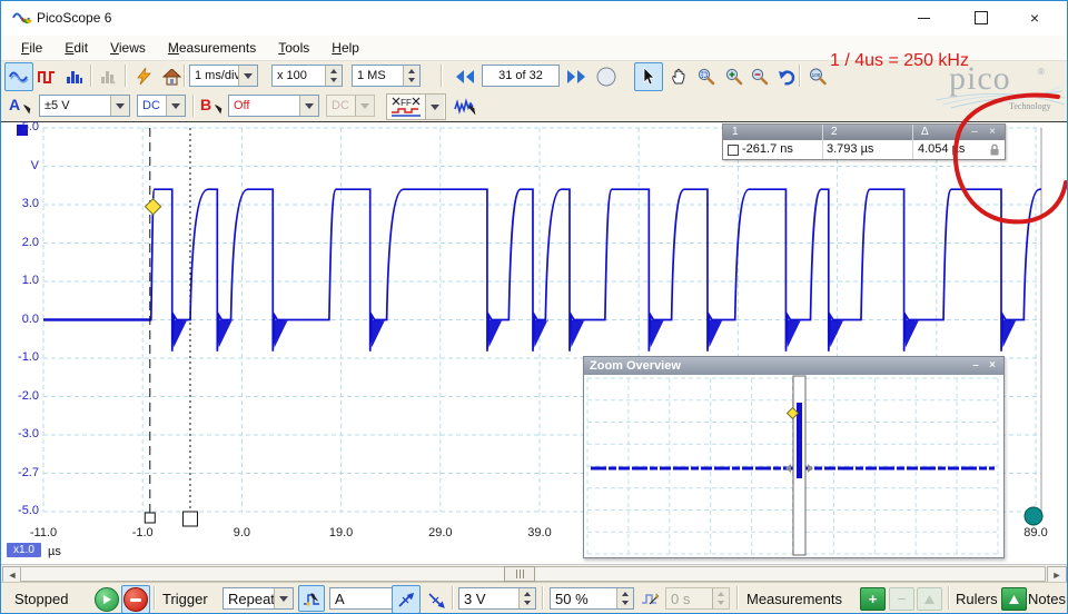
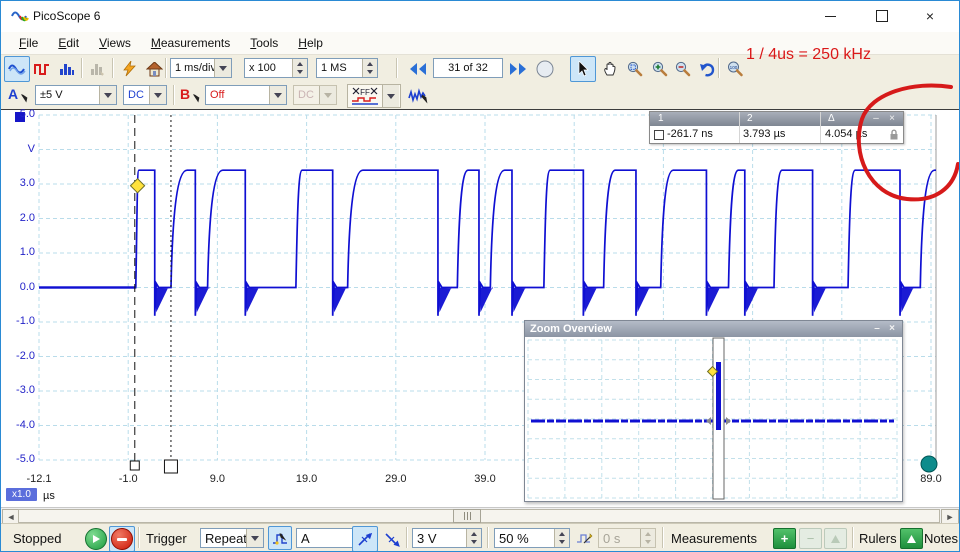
  PicoScope 6
  ×
  File
  Edit
  Views
  Measurements
  Tools
  Help
  1 ms/di
  x 100
  1 MS
  31 of 32
  1 / 4us = 250 kHz
- pico
- ®
- Technology
  A
  ±5 V
  DC
  B
  Off
  DC
  FF
  5.0
  3.0
  2.0
  1.0
  0.0
  -1.0
  -2.0
  -3.0
- -2.7
+ -4.0
  -5.0
  V
- -11.0
+ -12.1
  -1.0
  9.0
  19.0
  29.0
  39.0
  89.0
  x1.0
  µs
  1
  2
  Δ
  –
  ×
  -261.7 ns
  3.793 µs
  4.054s
  Zoom Overview
  –
  ×
  ◄
  ►
  Stopped
  Trigger
  Repea
  A
  3 V
  50 %
  0 s
  Measurements
  +
  −
  Rulers
  Notes
